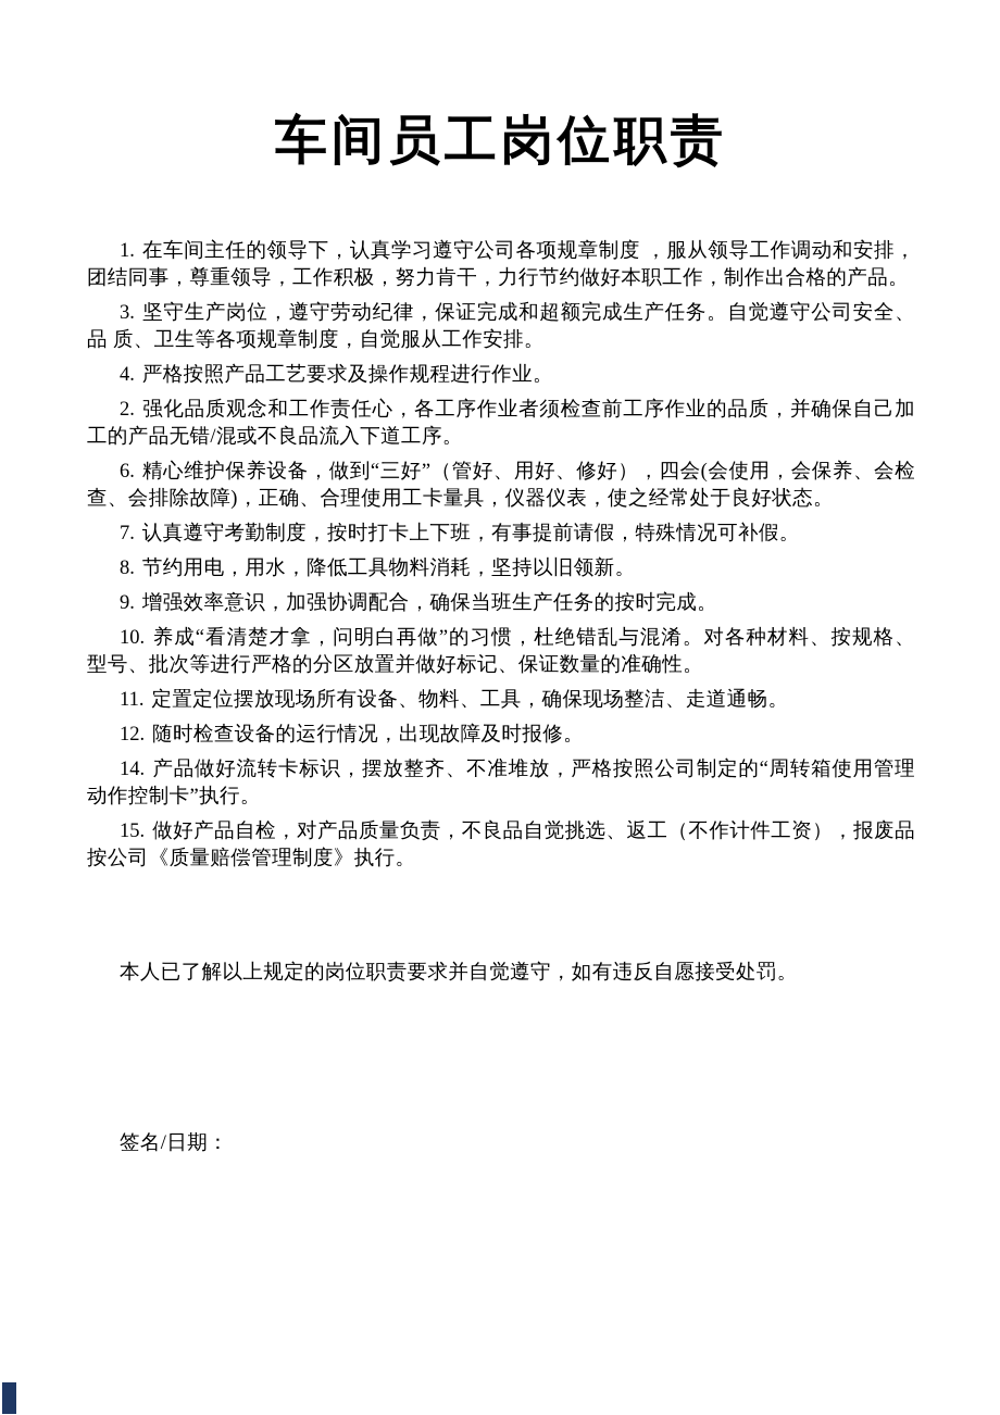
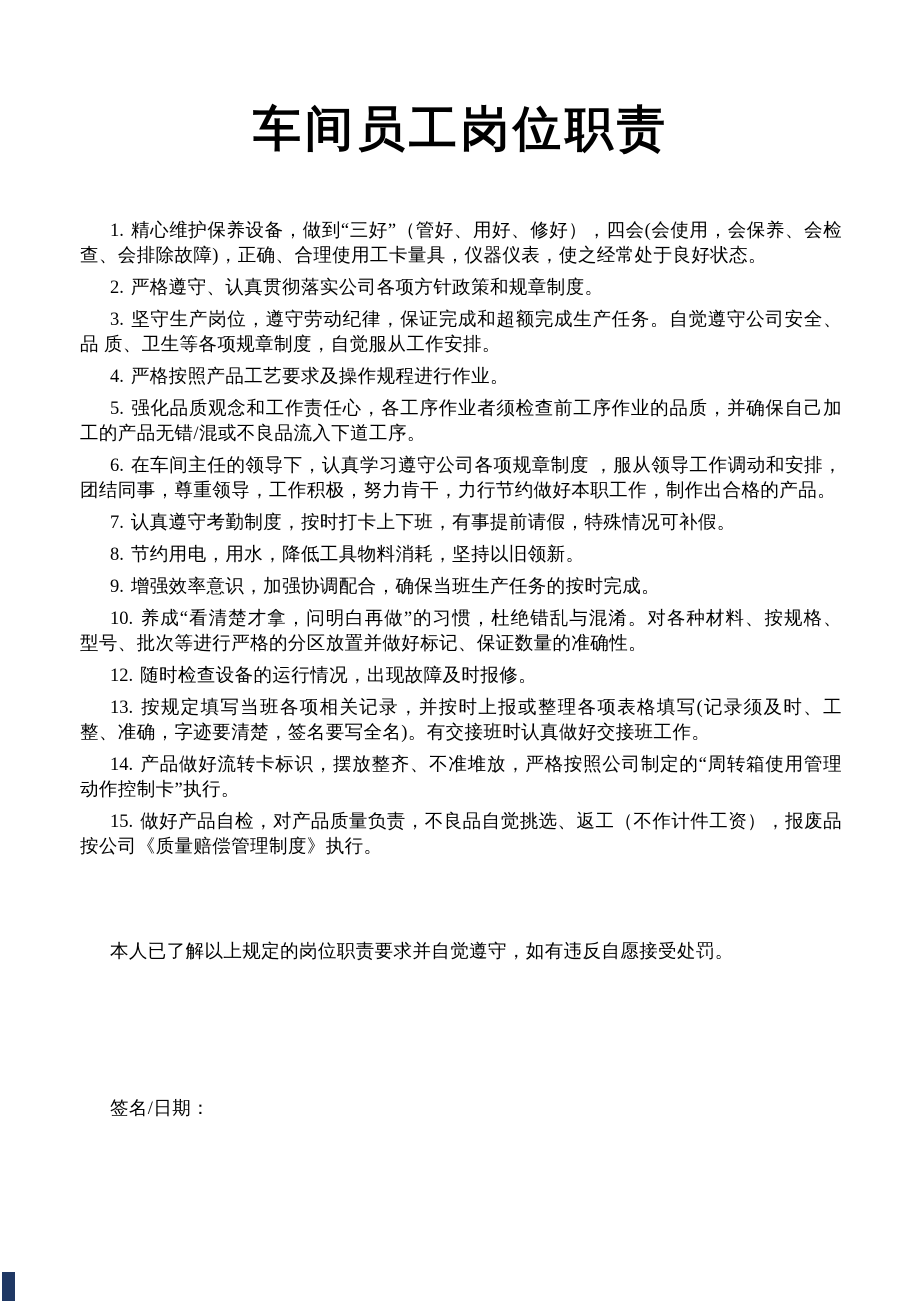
  车间员工岗位职责
- 1. 在车间主任的领导下，认真学习遵守公司各项规章制度 ，服从领导工作调动和安排，团结同事，尊重领导，工作积极，努力肯干，力行节约做好本职工作，制作出合格的产品。
+ 1. 精心维护保养设备，做到“三好”（管好、用好、修好），四会(会使用，会保养、会检查、会排除故障)，正确、合理使用工卡量具，仪器仪表，使之经常处于良好状态。
+ 2. 严格遵守、认真贯彻落实公司各项方针政策和规章制度。
  3. 坚守生产岗位，遵守劳动纪律，保证完成和超额完成生产任务。自觉遵守公司安全、品 质、卫生等各项规章制度，自觉服从工作安排。
  4. 严格按照产品工艺要求及操作规程进行作业。
- 2. 强化品质观念和工作责任心，各工序作业者须检查前工序作业的品质，并确保自己加工的产品无错/混或不良品流入下道工序。
+ 5. 强化品质观念和工作责任心，各工序作业者须检查前工序作业的品质，并确保自己加工的产品无错/混或不良品流入下道工序。
- 6. 精心维护保养设备，做到“三好”（管好、用好、修好），四会(会使用，会保养、会检查、会排除故障)，正确、合理使用工卡量具，仪器仪表，使之经常处于良好状态。
+ 6. 在车间主任的领导下，认真学习遵守公司各项规章制度 ，服从领导工作调动和安排，团结同事，尊重领导，工作积极，努力肯干，力行节约做好本职工作，制作出合格的产品。
  7. 认真遵守考勤制度，按时打卡上下班，有事提前请假，特殊情况可补假。
  8. 节约用电，用水，降低工具物料消耗，坚持以旧领新。
  9. 增强效率意识，加强协调配合，确保当班生产任务的按时完成。
  10. 养成“看清楚才拿，问明白再做”的习惯，杜绝错乱与混淆。对各种材料、按规格、 型号、批次等进行严格的分区放置并做好标记、保证数量的准确性。
- 11. 定置定位摆放现场所有设备、物料、工具，确保现场整洁、走道通畅。
  12. 随时检查设备的运行情况，出现故障及时报修。
+ 13. 按规定填写当班各项相关记录，并按时上报或整理各项表格填写(记录须及时、工整、准确，字迹要清楚，签名要写全名)。有交接班时认真做好交接班工作。
  14. 产品做好流转卡标识，摆放整齐、不准堆放，严格按照公司制定的“周转箱使用管理动作控制卡”执行。
  15. 做好产品自检，对产品质量负责，不良品自觉挑选、返工（不作计件工资），报废品按公司《质量赔偿管理制度》执行。
  本人已了解以上规定的岗位职责要求并自觉遵守，如有违反自愿接受处罚。
  签名/日期：
